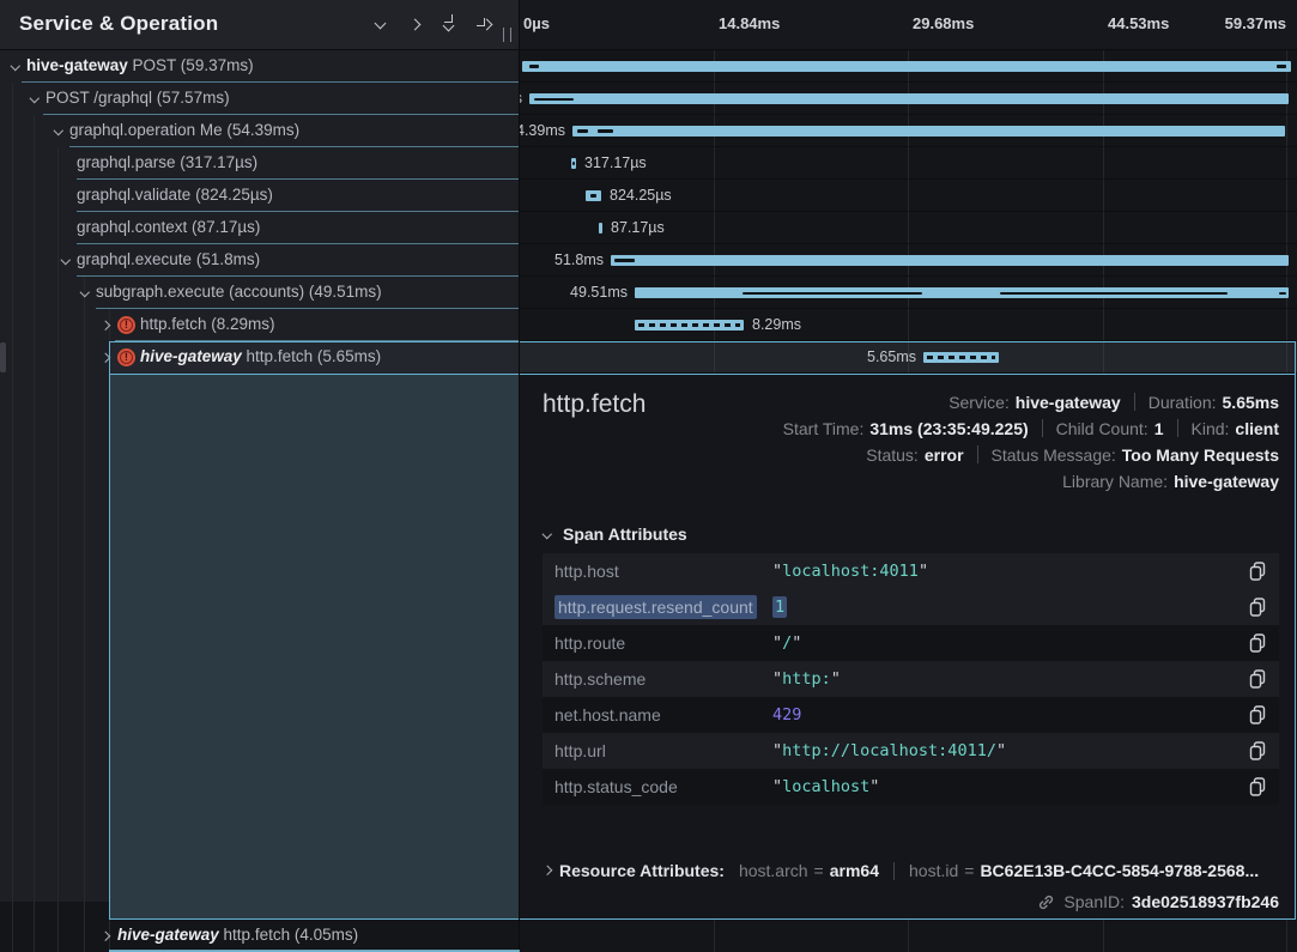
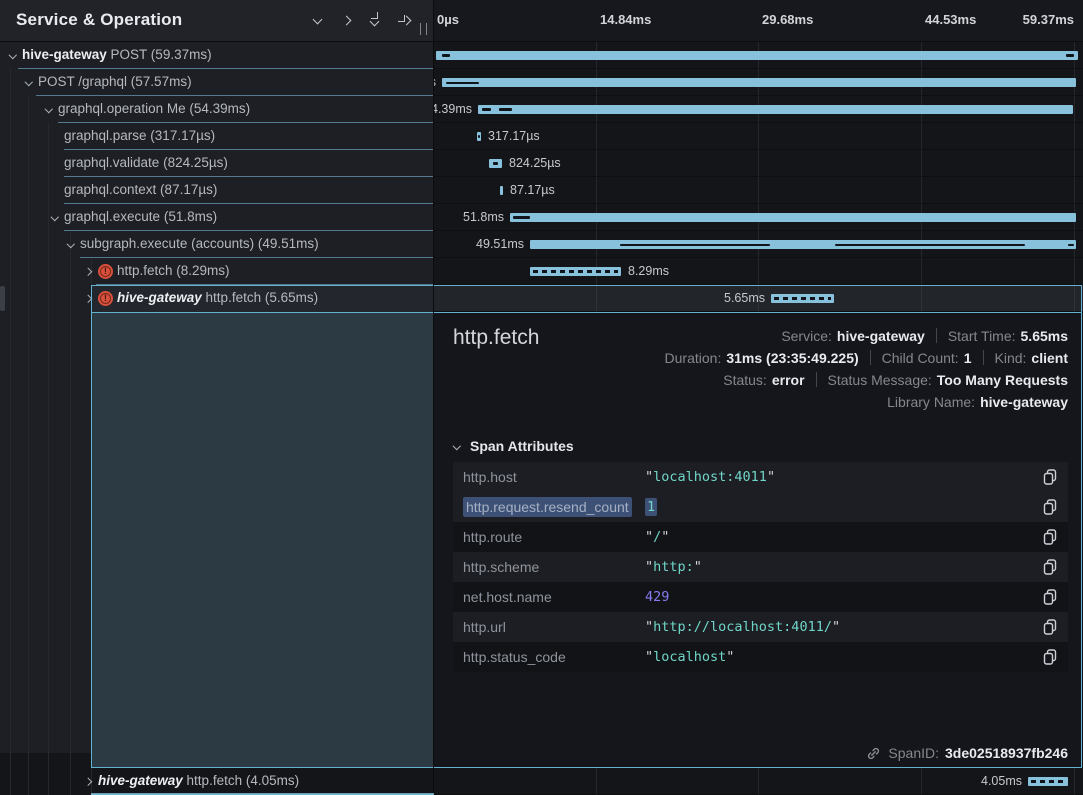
  0µs
  14.84ms
  29.68ms
  44.53ms
  59.37ms
  Service & Operation
  hive-gateway POST (59.37ms)
  POST /graphql (57.57ms)
  graphql.operation Me (54.39ms)
  4.39ms
  graphql.parse (317.17µs)
  317.17µs
  graphql.validate (824.25µs)
  824.25µs
  graphql.context (87.17µs)
  87.17µs
  graphql.execute (51.8ms)
  51.8ms
  subgraph.execute (accounts) (49.51ms)
  49.51ms
  http.fetch (8.29ms)
  8.29ms
  hive-gateway http.fetch (5.65ms)
  5.65ms
  hive-gateway http.fetch (4.05ms)
+ 4.05ms
  http.fetch
  Service:
  hive-gateway
- Duration:
+ Start Time:
  5.65ms
- Start Time:
+ Duration:
  31ms (23:35:49.225)
  Child Count:
  1
  Kind:
  client
  Status:
  error
  Status Message:
  Too Many Requests
  Library Name:
  hive-gateway
  Span Attributes
  http.host
  "localhost:4011"
  http.request.resend_count
  1
  http.route
  "/"
  http.scheme
  "http:"
  net.host.name
  429
  http.url
  "http://localhost:4011/"
  http.status_code
  "localhost"
- Resource Attributes:
- host.arch = arm64 host.id = BC62E13B-C4CC-5854-9788-2568...
  SpanID:
  3de02518937fb246
